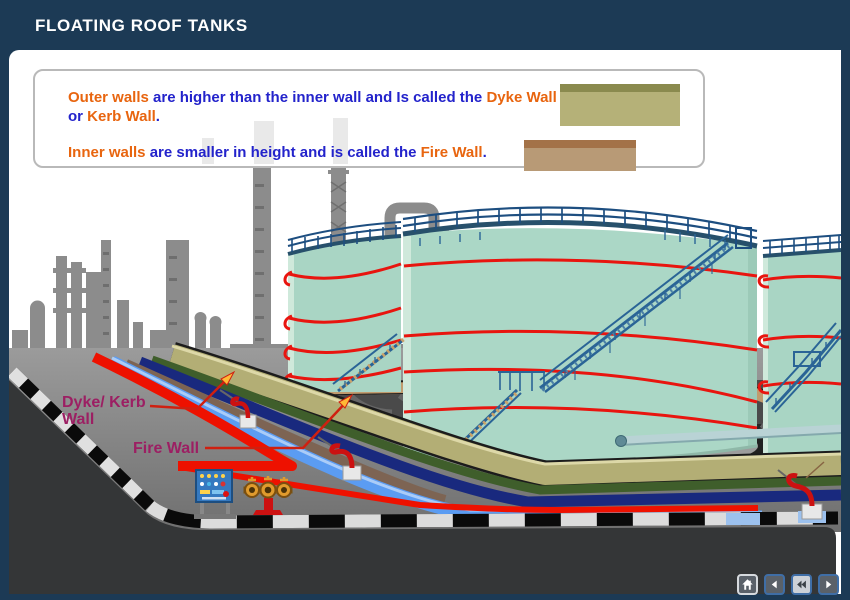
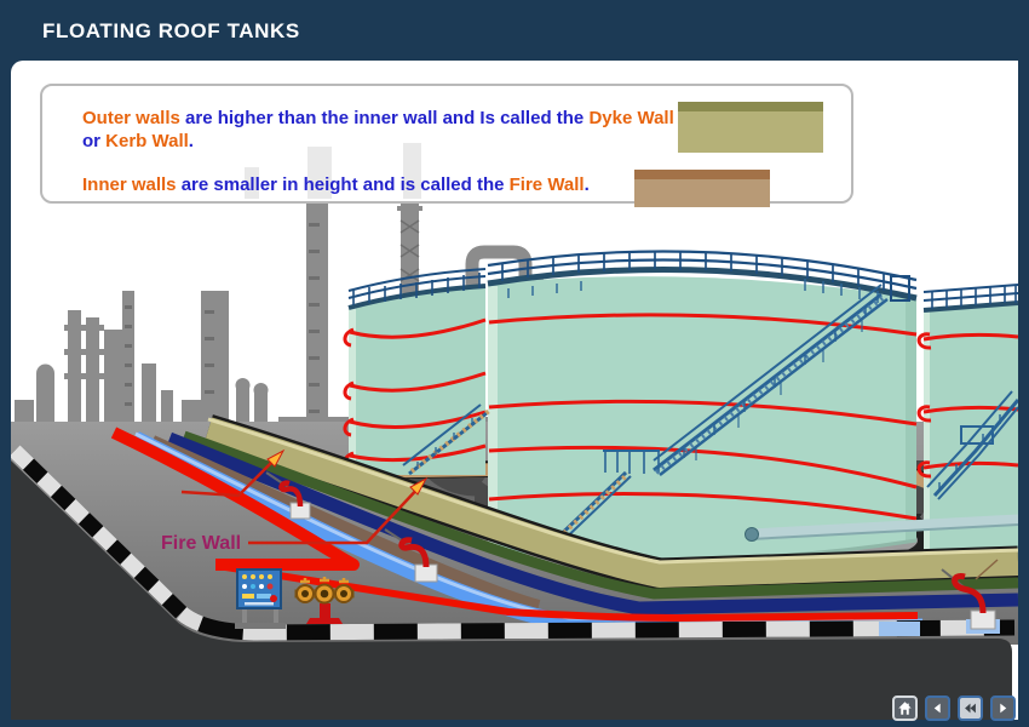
  FLOATING ROOF TANKS
  Outer walls are higher than the inner wall and Is called the Dyke Wall or Kerb Wall.
  Inner walls are smaller in height and is called the Fire Wall.
- Dyke/ Kerb
- Wall
  Fire Wall
